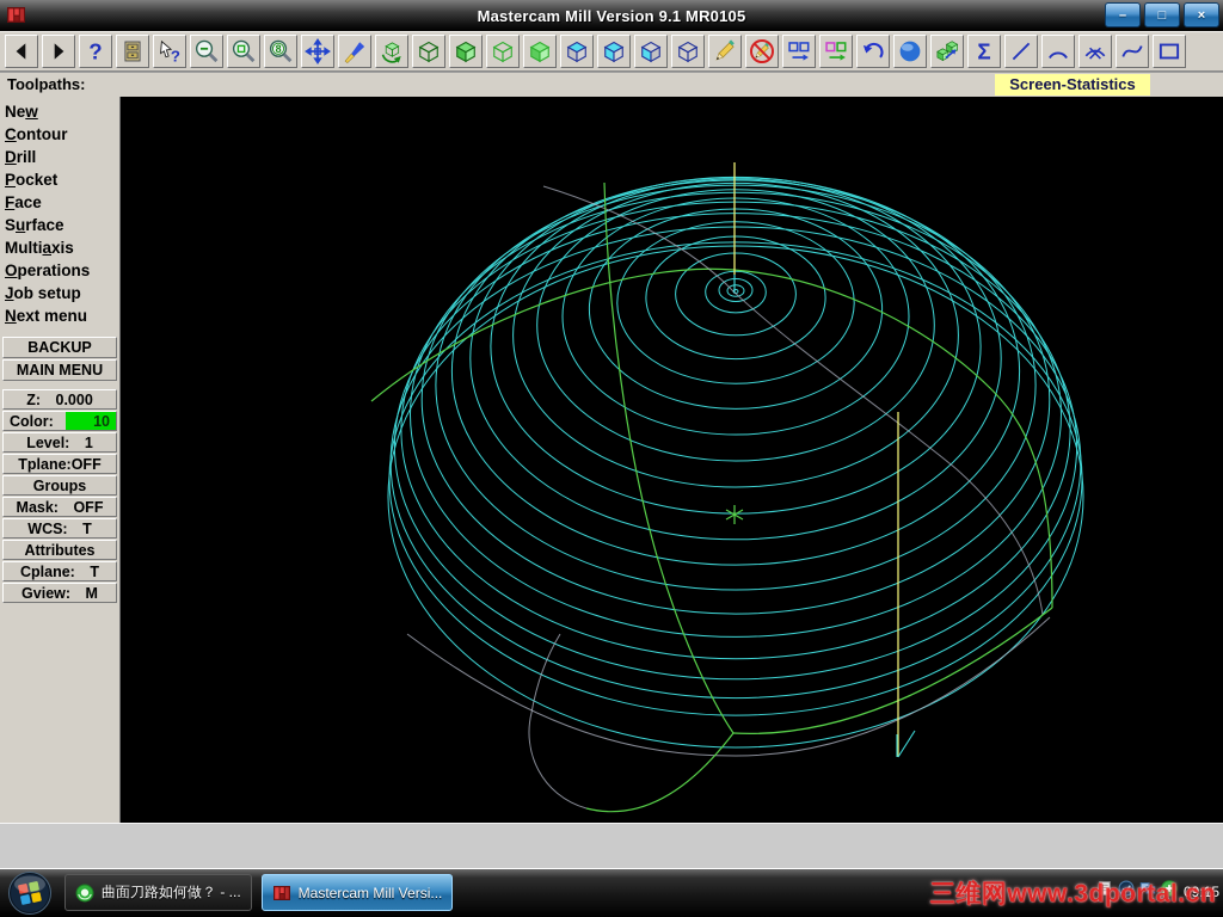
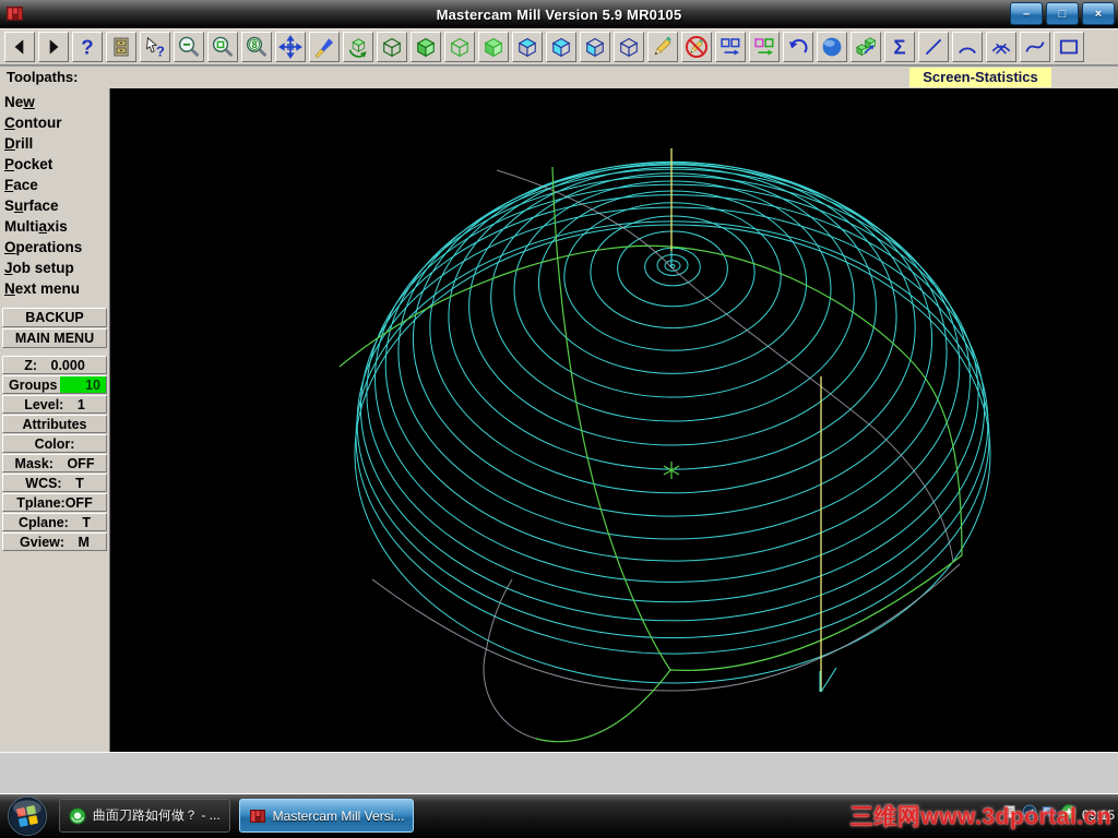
- Mastercam Mill Version 9.1 MR0105
+ Mastercam Mill Version 5.9 MR0105
  –
  □
  ×
  ?
  ?
  8
  Σ
  Toolpaths:
  Screen-Statistics
  New
  Contour
  Drill
  Pocket
  Face
  Surface
  Multiaxis
  Operations
  Job setup
  Next menu
  BACKUP
  MAIN MENU
  Z: 0.000
- Color:
+ Groups
  10
  Level: 1
- Tplane:OFF
+ Attributes
- Groups
+ Color:
  Mask: OFF
  WCS: T
- Attributes
+ Tplane:OFF
  Cplane: T
  Gview: M
  曲面刀路如何做？ - ...
  Mastercam Mill Versi...
  09:15
  三维网www.3dportal.cn
